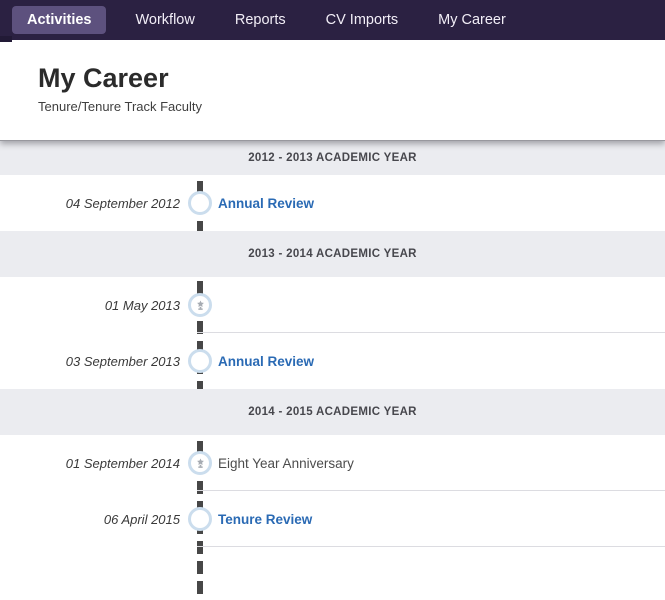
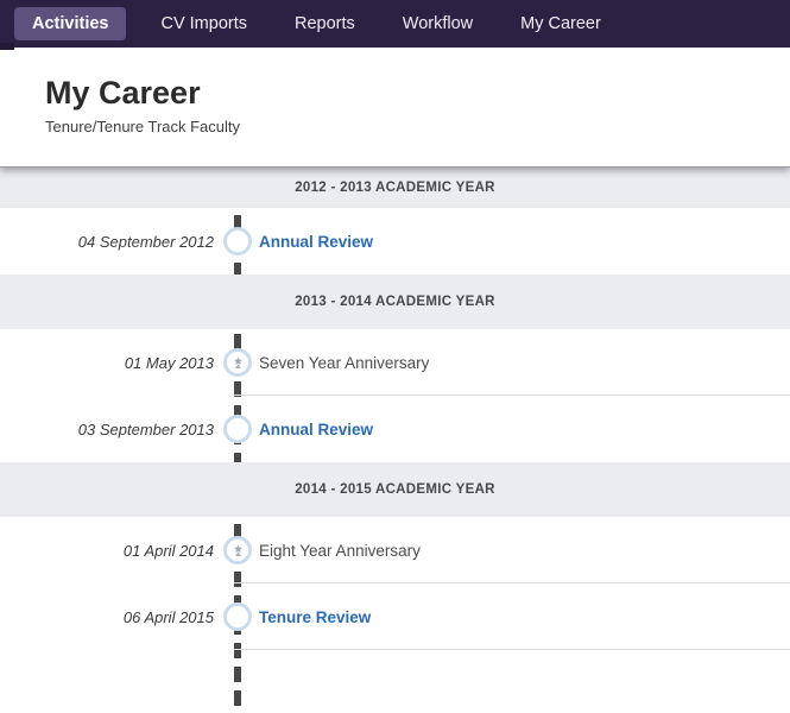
  Activities
- Workflow
+ CV Imports
  Reports
- CV Imports
+ Workflow
  My Career
  My Career
  Tenure/Tenure Track Faculty
  2012 - 2013 ACADEMIC YEAR
  04 September 2012
  Annual Review
  2013 - 2014 ACADEMIC YEAR
  01 May 2013
+ Seven Year Anniversary
  03 September 2013
  Annual Review
  2014 - 2015 ACADEMIC YEAR
- 01 September 2014
+ 01 April 2014
  Eight Year Anniversary
  06 April 2015
  Tenure Review
